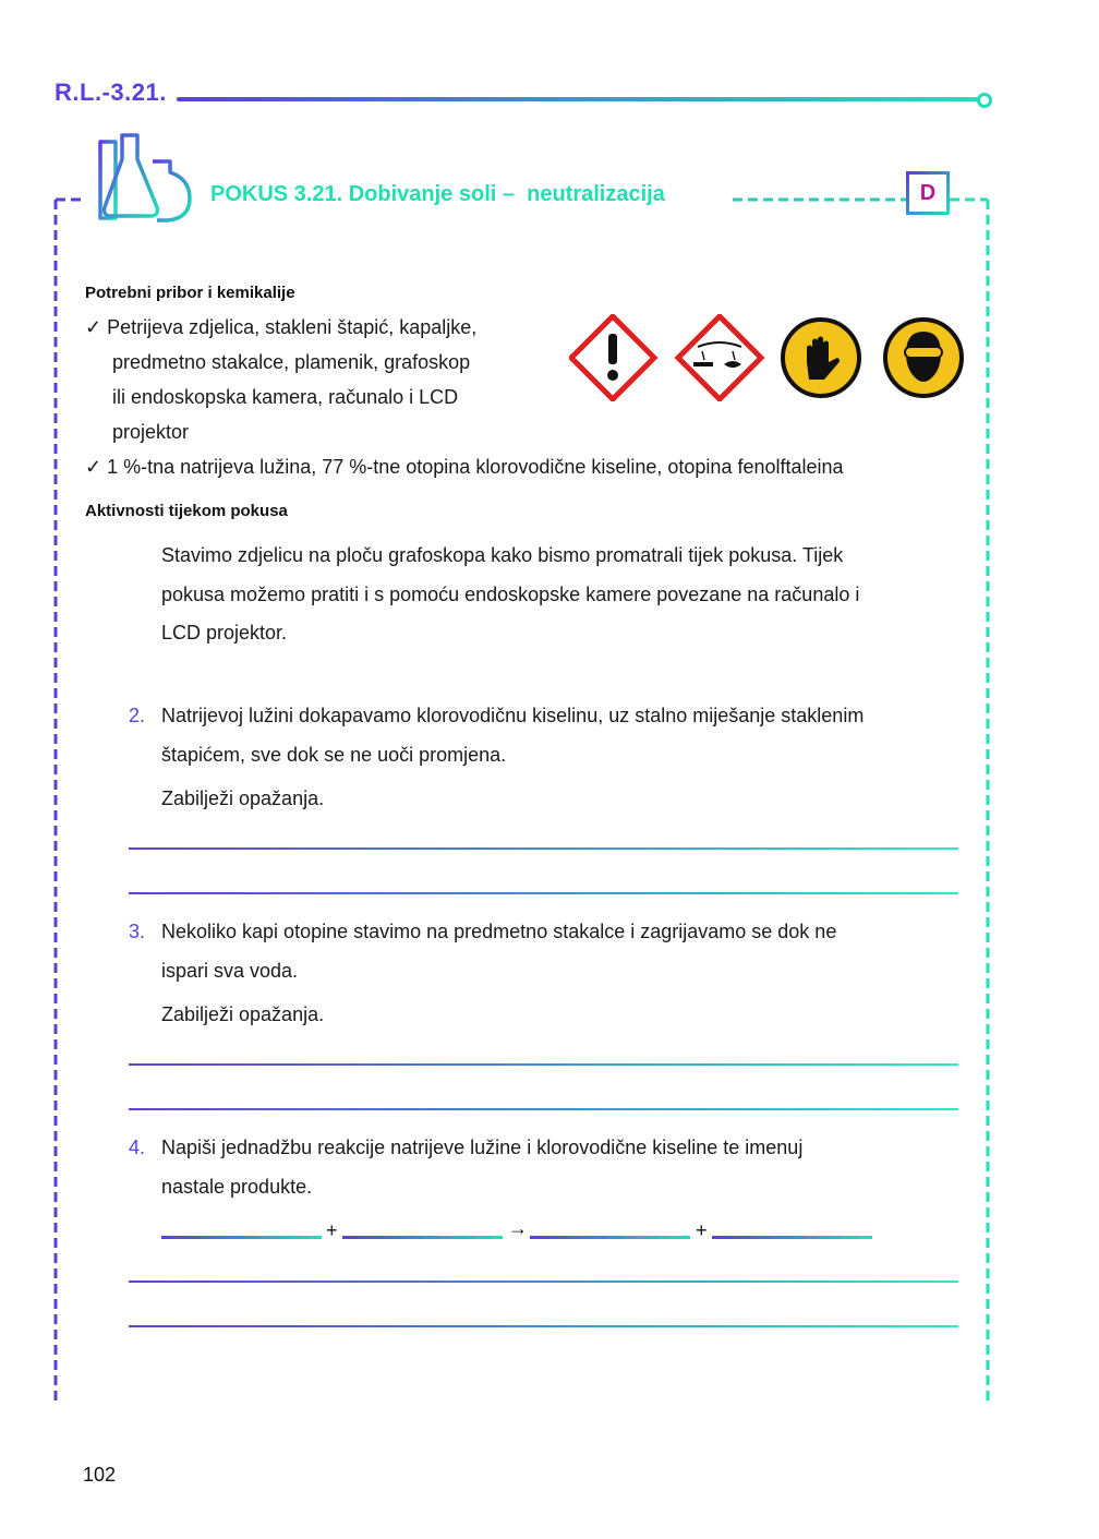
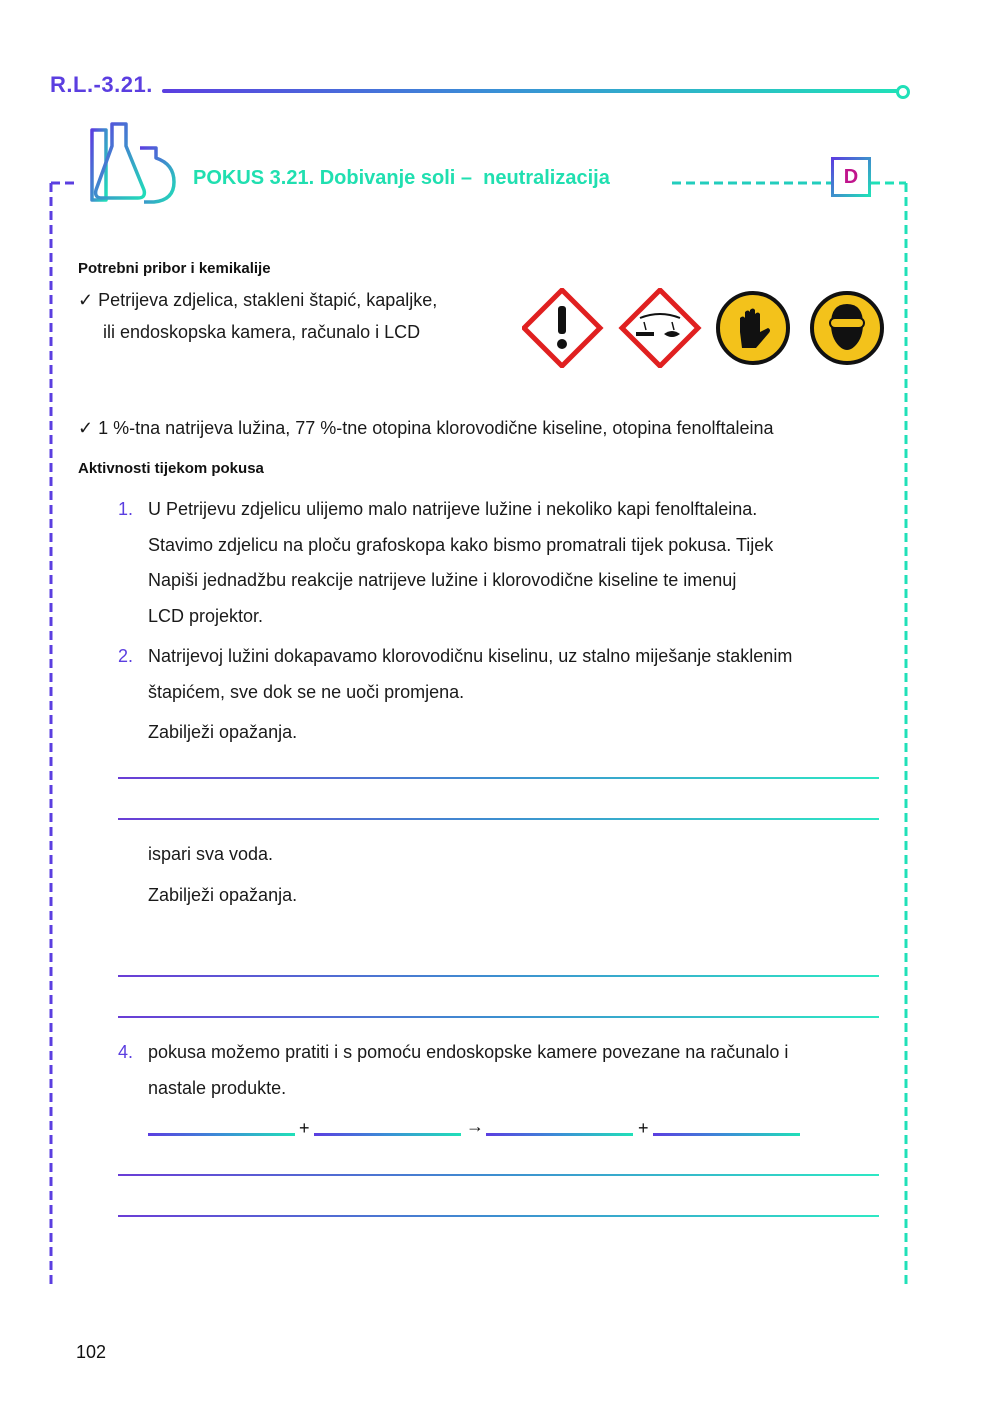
  R.L.-3.21.
  POKUS 3.21. Dobivanje soli – neutralizacija
  D
  Potrebni pribor i kemikalije
  ✓ Petrijeva zdjelica, stakleni štapić, kapaljke,
- predmetno stakalce, plamenik, grafoskop
  ili endoskopska kamera, računalo i LCD
- projektor
  ✓ 1 %-tna natrijeva lužina, 77 %-tne otopina klorovodične kiseline, otopina fenolftaleina
  Aktivnosti tijekom pokusa
+ 1. U Petrijevu zdjelicu ulijemo malo natrijeve lužine i nekoliko kapi fenolftaleina.
  Stavimo zdjelicu na ploču grafoskopa kako bismo promatrali tijek pokusa. Tijek
- pokusa možemo pratiti i s pomoću endoskopske kamere povezane na računalo i
+ Napiši jednadžbu reakcije natrijeve lužine i klorovodične kiseline te imenuj
  LCD projektor.
  2. Natrijevoj lužini dokapavamo klorovodičnu kiselinu, uz stalno miješanje staklenim
  štapićem, sve dok se ne uoči promjena.
  Zabilježi opažanja.
- 3. Nekoliko kapi otopine stavimo na predmetno stakalce i zagrijavamo se dok ne
  ispari sva voda.
  Zabilježi opažanja.
- 4. Napiši jednadžbu reakcije natrijeve lužine i klorovodične kiseline te imenuj
+ 4. pokusa možemo pratiti i s pomoću endoskopske kamere povezane na računalo i
  nastale produkte.
  +
  →
  +
  102
